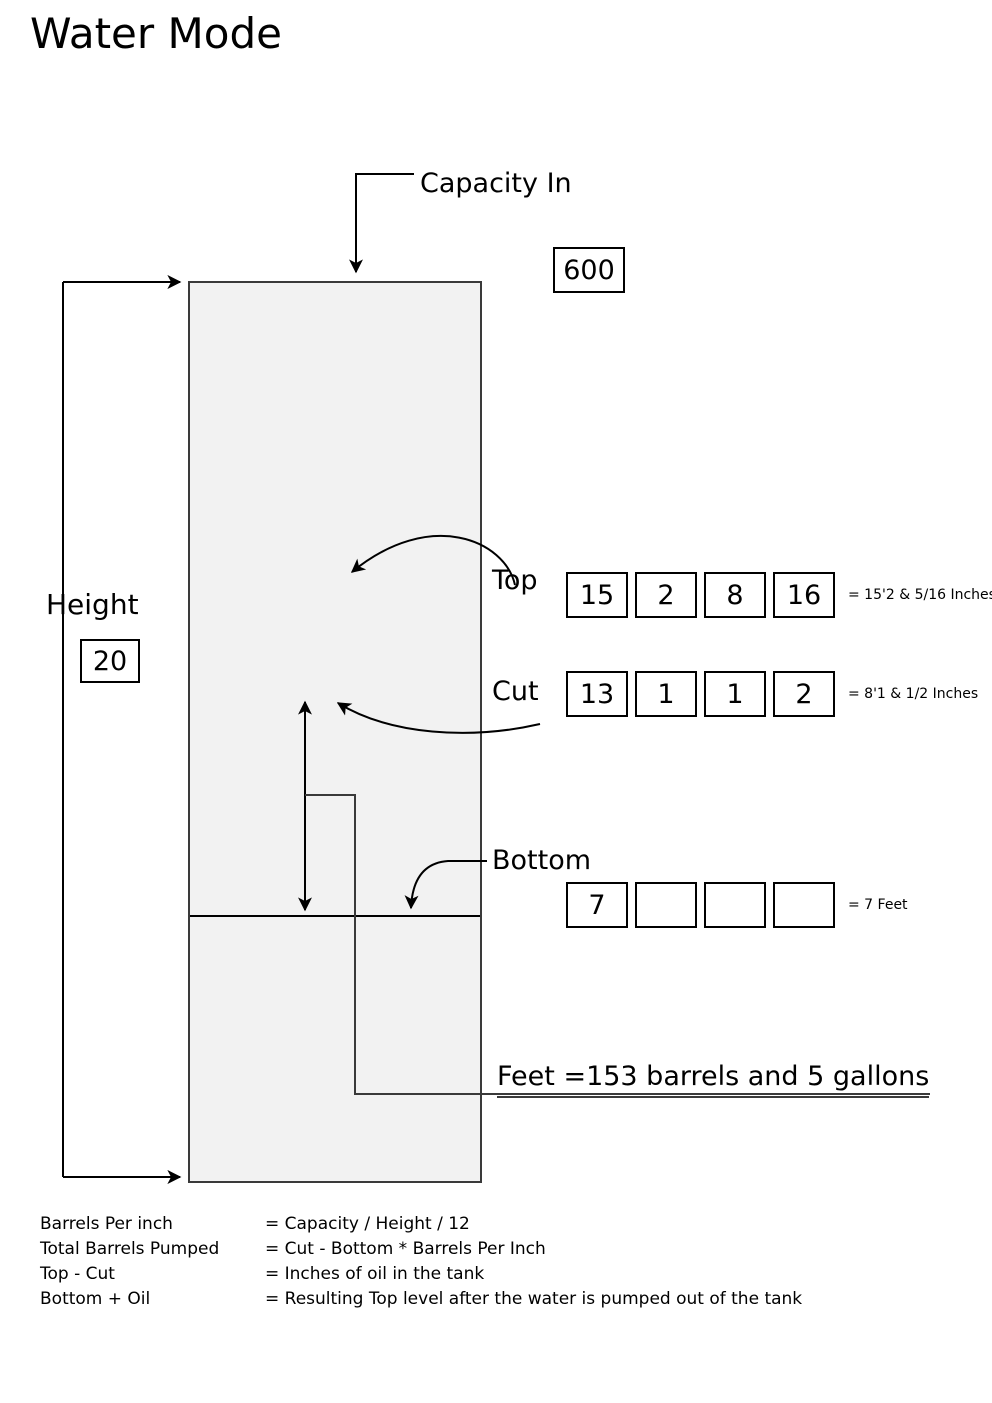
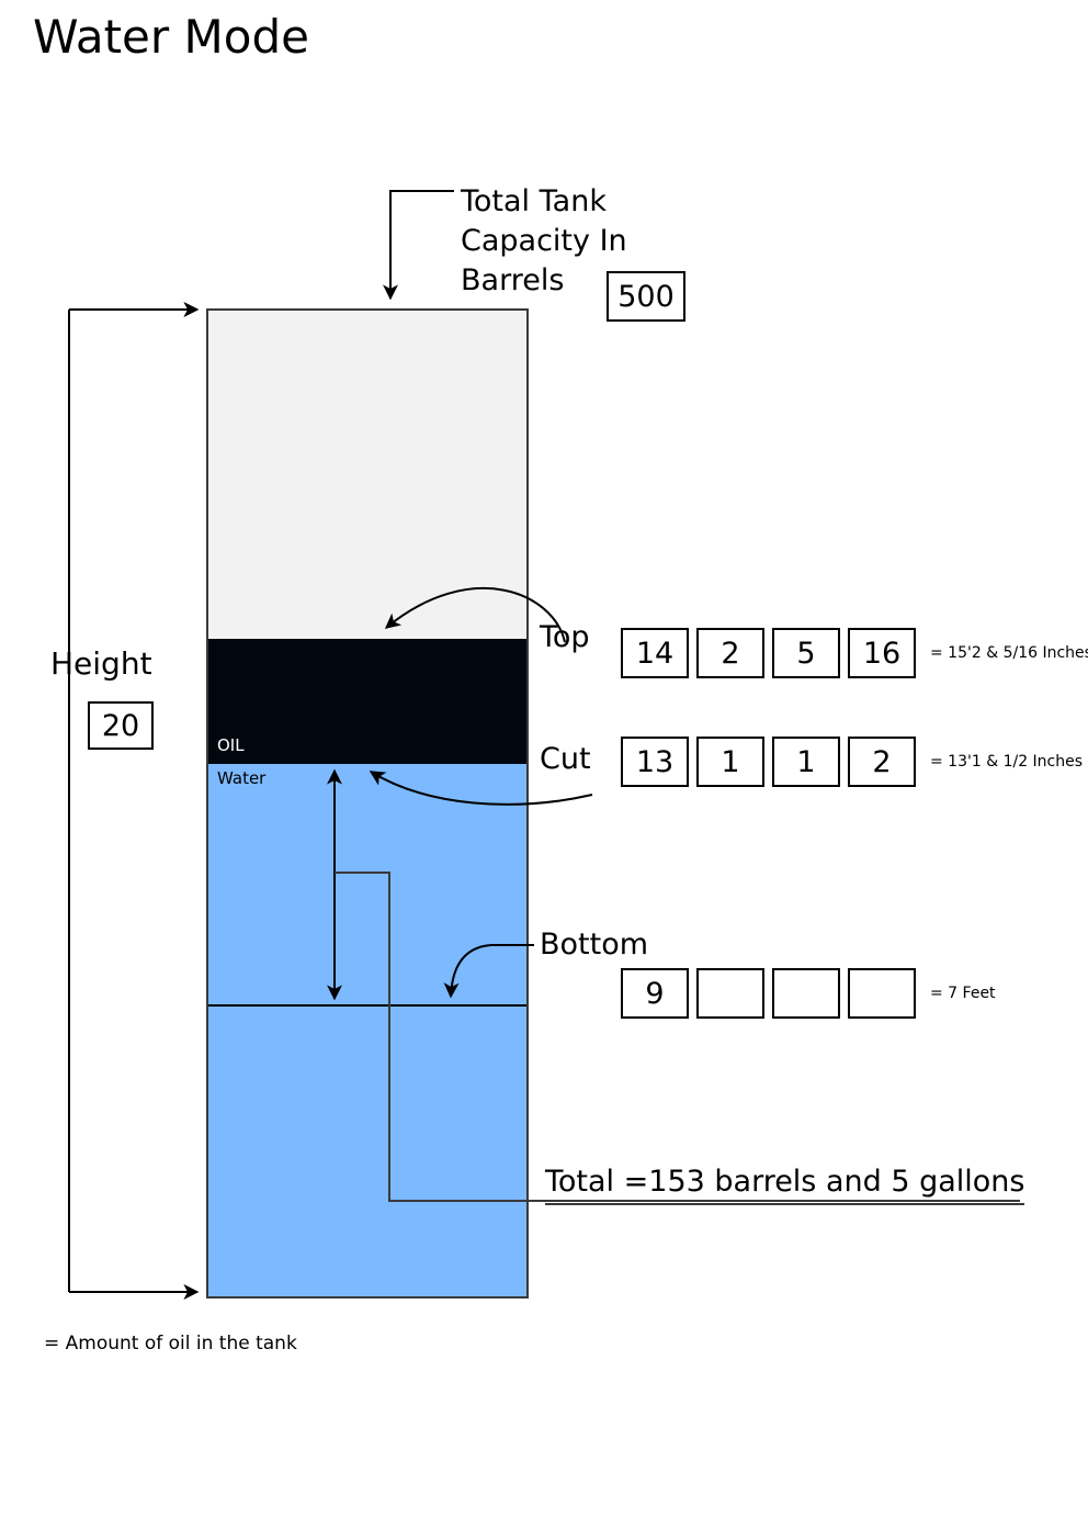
  Water Mode
+ OIL
+ Water
+ Total Tank
  Capacity In
+ Barrels
- 600
+ 500
  Height
  20
  Top
- 15
+ 14
  2
- 8
+ 5
  16
  = 15'2 & 5/16 Inche
  Cut
  13
  1
  1
  2
- = 8'1 & 1/2 Inches
+ = 13'1 & 1/2 Inches
  Bottom
- 7
+ 9
  = 7 Feet
- Feet =153 barrels and 5 gallons
+ Total =153 barrels and 5 gallons
- Barrels Per inch
- = Capacity / Height / 12
- Total Barrels Pumped
- = Cut - Bottom * Barrels Per Inch
- Top - Cut
- = Inches of oil in the tank
+ = Amount of oil in the tank
- Bottom + Oil
- = Resulting Top level after the water is pumped out of the tank
